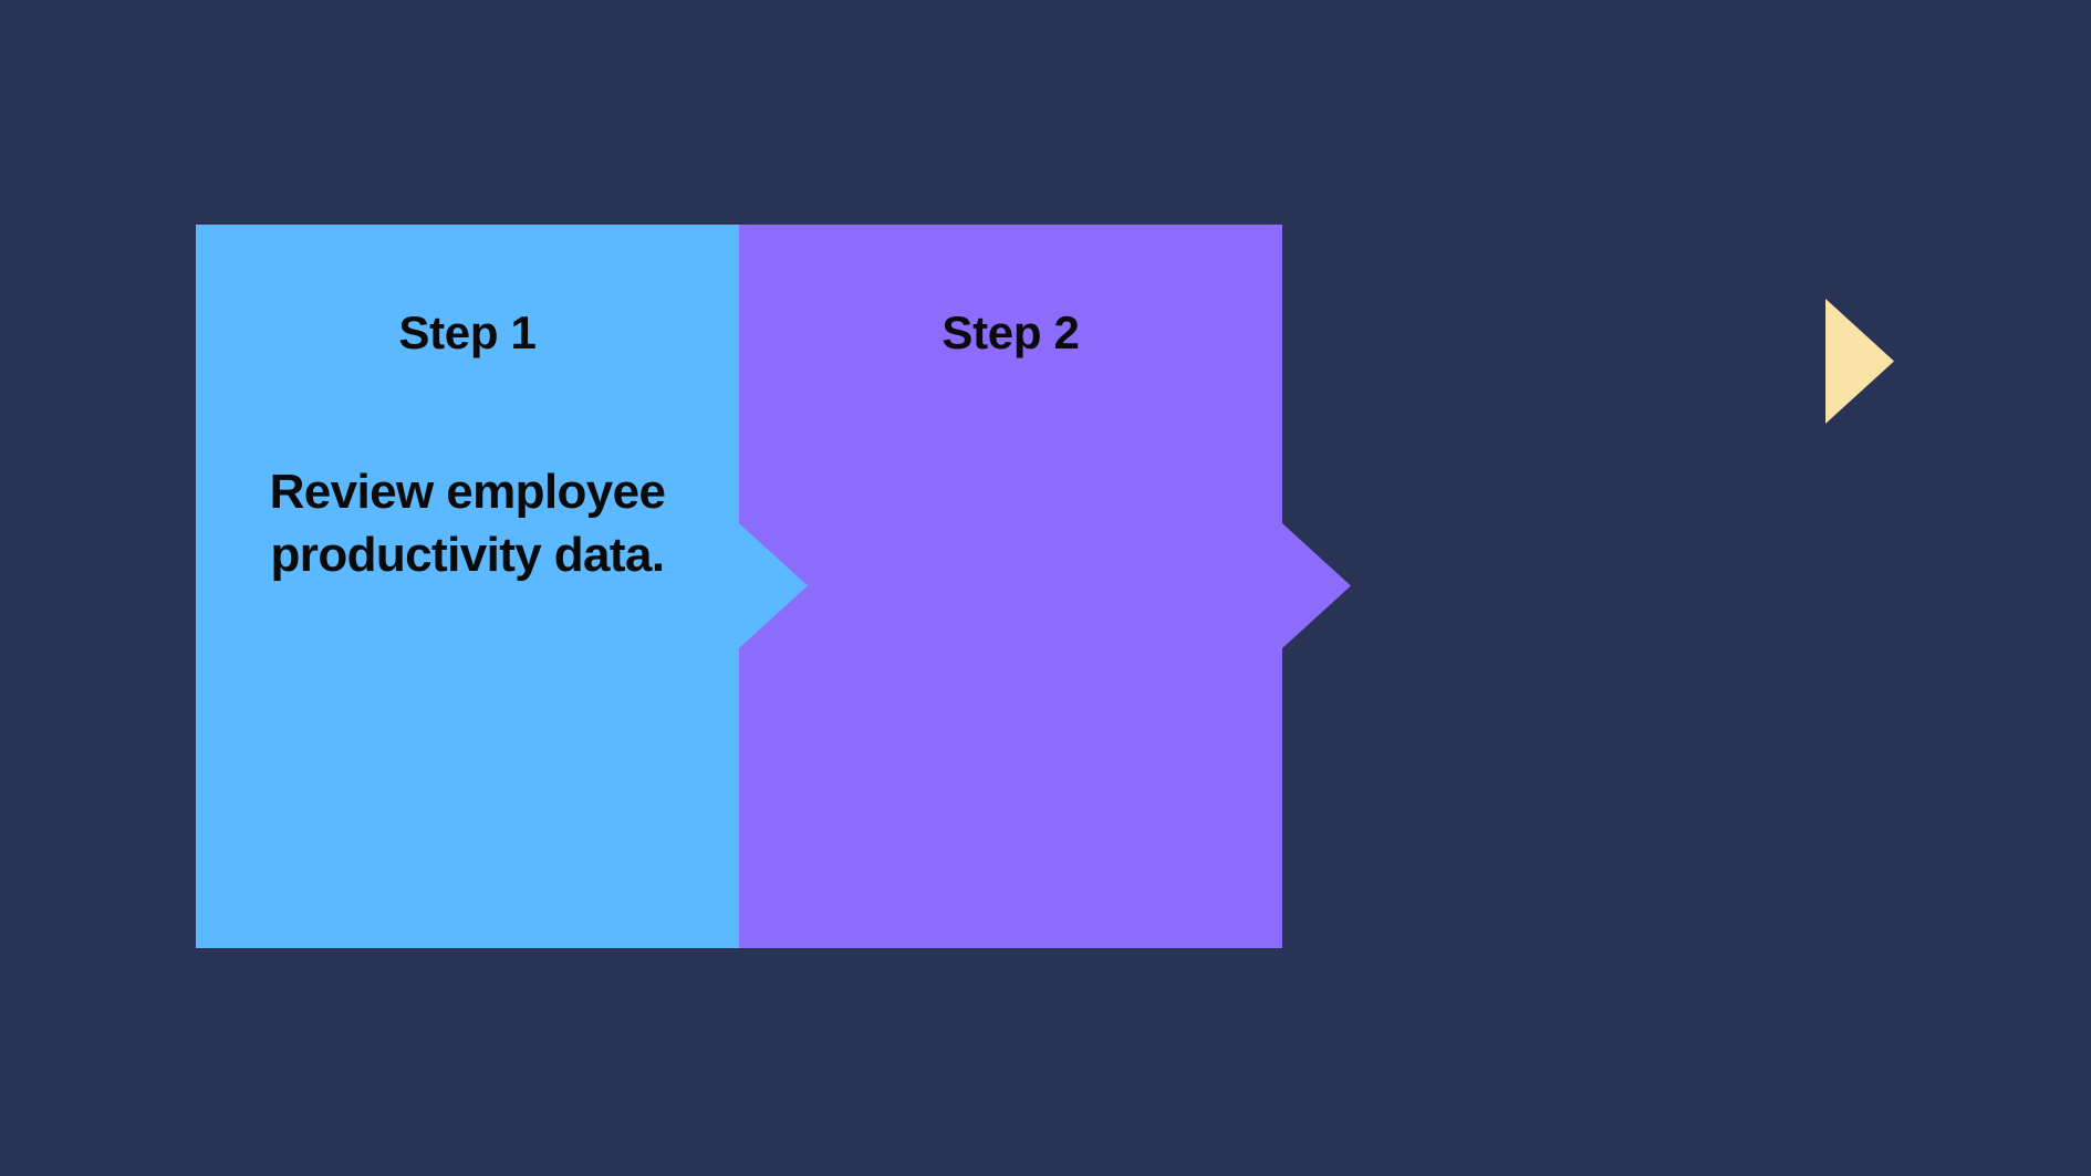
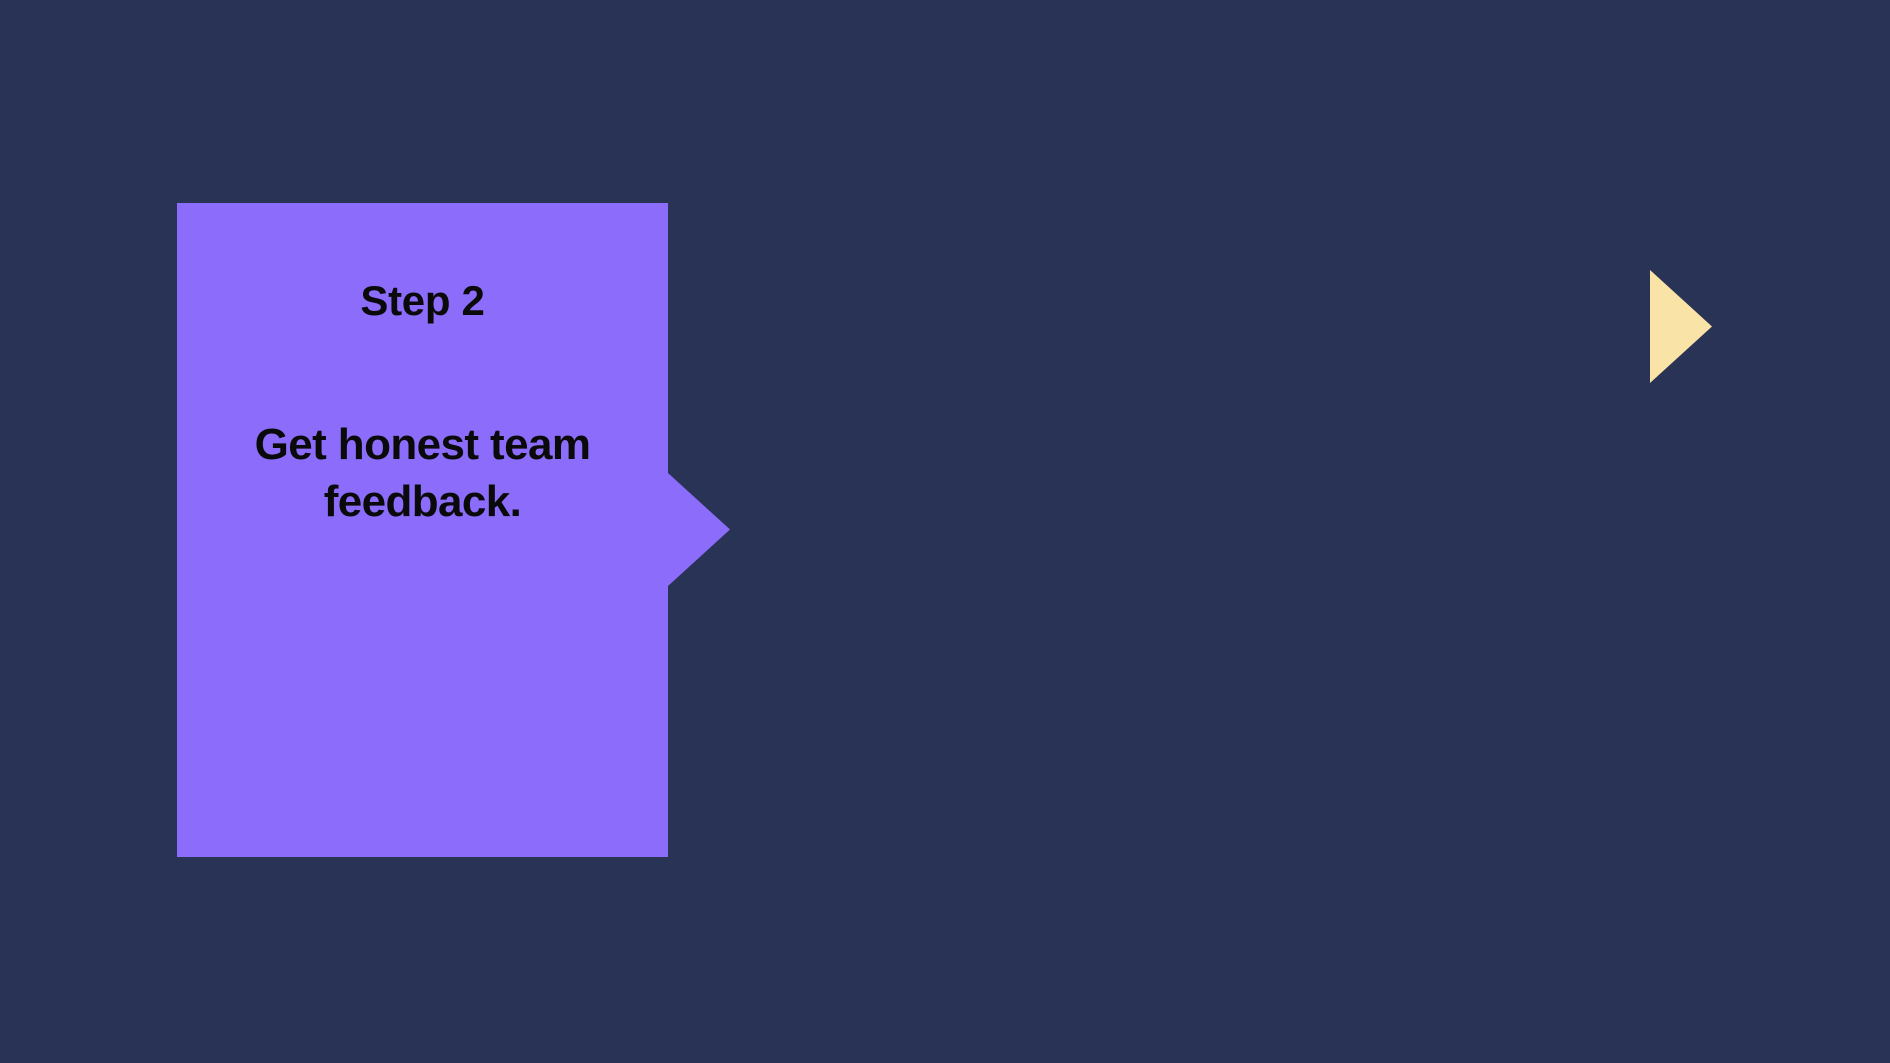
- Step 1
- Review employee productivity data.
  Step 2
+ Get honest team feedback.
